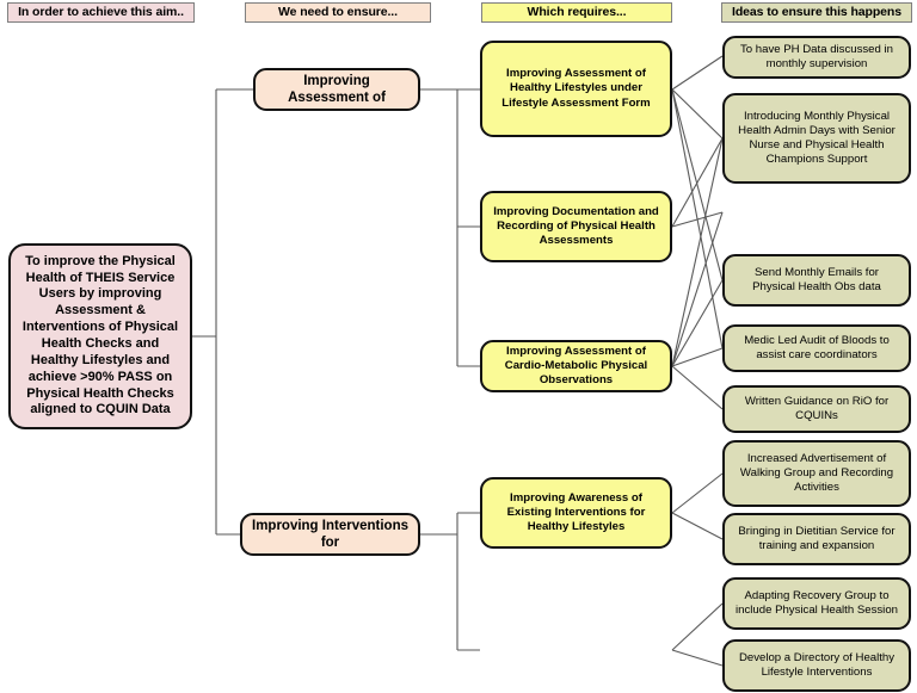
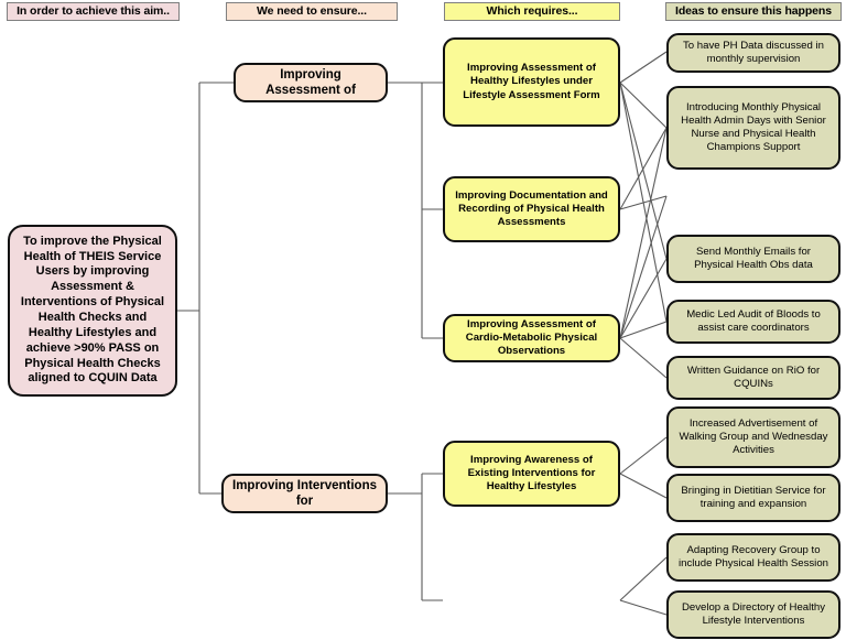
  In order to achieve this aim..
  We need to ensure...
  Which requires...
  Ideas to ensure this happens
  To improve the Physical Health of THEIS Service Users by improving Assessment & Interventions of Physical Health Checks and Healthy Lifestyles and achieve >90% PASS on Physical Health Checks aligned to CQUIN Data
  Improving Assessment of
  Improving Interventions for
  Improving Assessment of Healthy Lifestyles under Lifestyle Assessment Form
  Improving Documentation and Recording of Physical Health Assessments
  Improving Assessment of Cardio-Metabolic Physical Observations
  Improving Awareness of Existing Interventions for Healthy Lifestyles
  To have PH Data discussed in monthly supervision
  Introducing Monthly Physical Health Admin Days with Senior Nurse and Physical Health Champions Support
  Send Monthly Emails for Physical Health Obs data
  Medic Led Audit of Bloods to assist care coordinators
  Written Guidance on RiO for CQUINs
- Increased Advertisement of Walking Group and Recording Activities
+ Increased Advertisement of Walking Group and Wednesday Activities
  Bringing in Dietitian Service for training and expansion
  Adapting Recovery Group to include Physical Health Session
  Develop a Directory of Healthy Lifestyle Interventions
